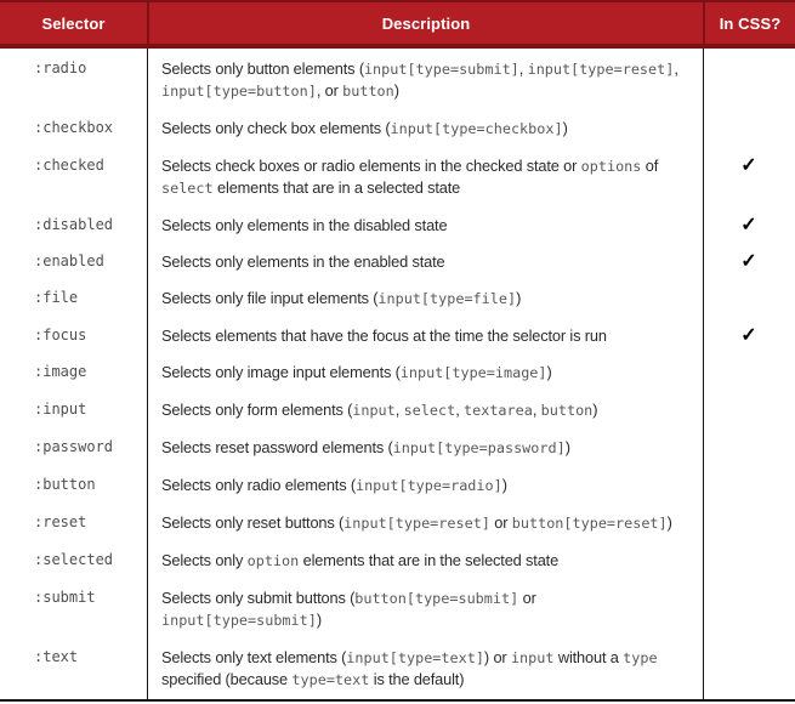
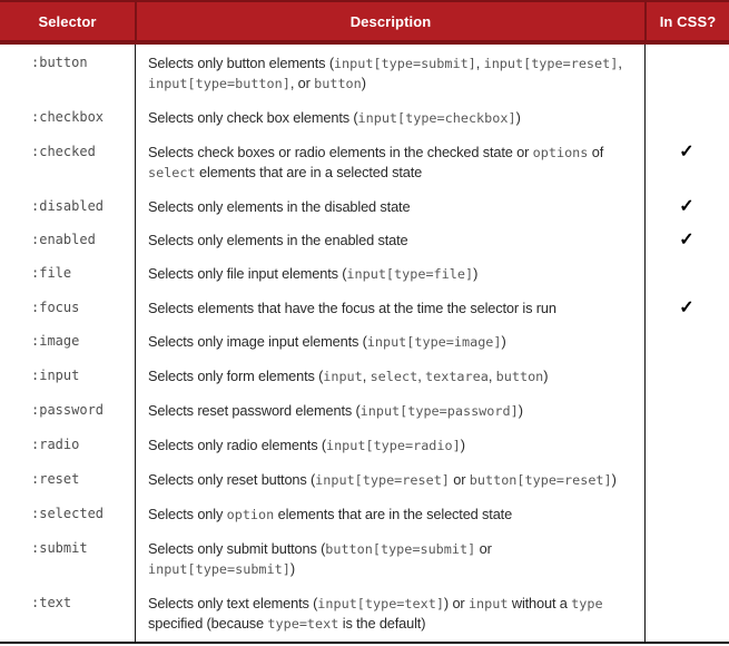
  Selector
  Description
  In CSS?
- :radio
+ :button
  Selects only button elements (input[type=submit], input[type=reset], input[type=button], or button)
  :checkbox
  Selects only check box elements (input[type=checkbox])
  :checked
  Selects check boxes or radio elements in the checked state or options of select elements that are in a selected state
  ✓
  :disabled
  Selects only elements in the disabled state
  ✓
  :enabled
  Selects only elements in the enabled state
  ✓
  :file
  Selects only file input elements (input[type=file])
  :focus
  Selects elements that have the focus at the time the selector is run
  ✓
  :image
  Selects only image input elements (input[type=image])
  :input
  Selects only form elements (input, select, textarea, button)
  :password
  Selects reset password elements (input[type=password])
- :button
+ :radio
  Selects only radio elements (input[type=radio])
  :reset
  Selects only reset buttons (input[type=reset] or button[type=reset])
  :selected
  Selects only option elements that are in the selected state
  :submit
  Selects only submit buttons (button[type=submit] or input[type=submit])
  :text
  Selects only text elements (input[type=text]) or input without a type specified (because type=text is the default)
